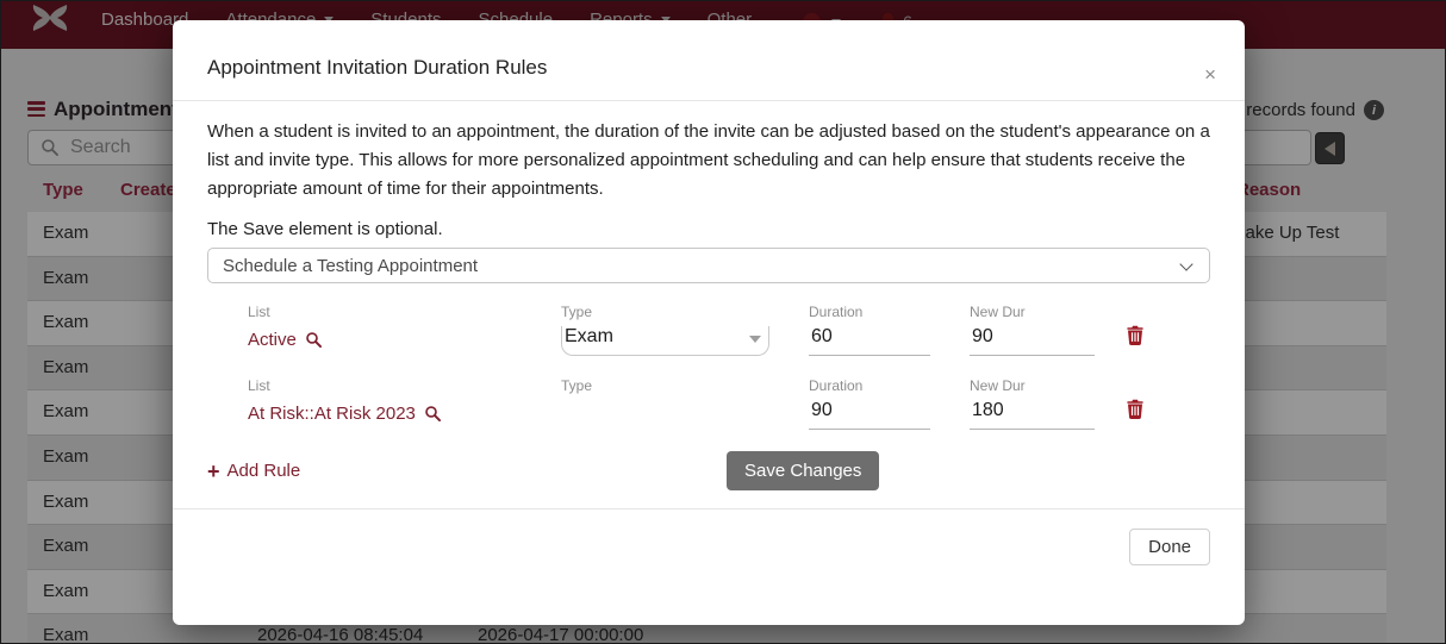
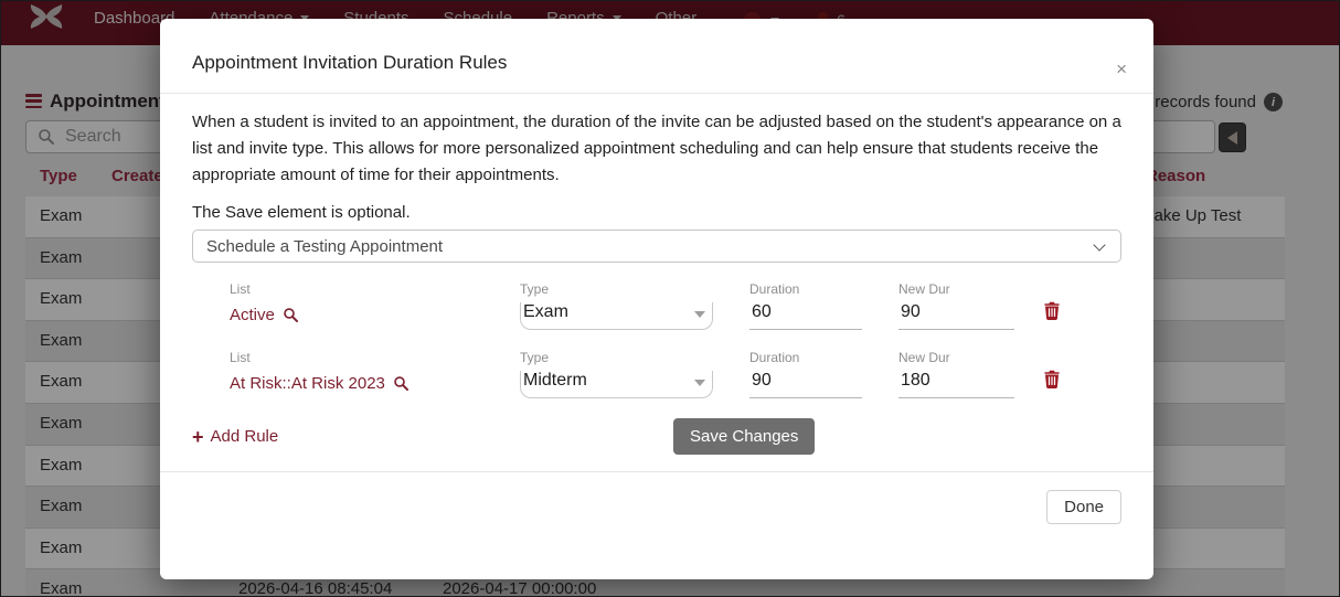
  Dashboar
  Appointmen
  records found
  i
  Search
  Type
  Create
  eason
  Exam
  ake Up Test
  Exam
  Exam
  Exam
  Exam
  Exam
  Exam
  Exam
  Exam
  Exam
  2026-04-16 08:45:04
  2026-04-17 00:00:00
  Appointment Invitation Duration Rules
  ×
  When a student is invited to an appointment, the duration of the invite can be adjusted based on the student's appearance on a list and invite type. This allows for more personalized appointment scheduling and can help ensure that students receive the appropriate amount of time for their appointments.
  The Save element is optional.
  Schedule a Testing Appointment
  List
  Active
  Type
  Exam
  Duration
  60
  New Dur
  90
  List
  At Risk::At Risk 2023
  Type
+ Midterm
  Duration
  90
  New Dur
  180
  +
  Add Rule
  Save Changes
  Done
